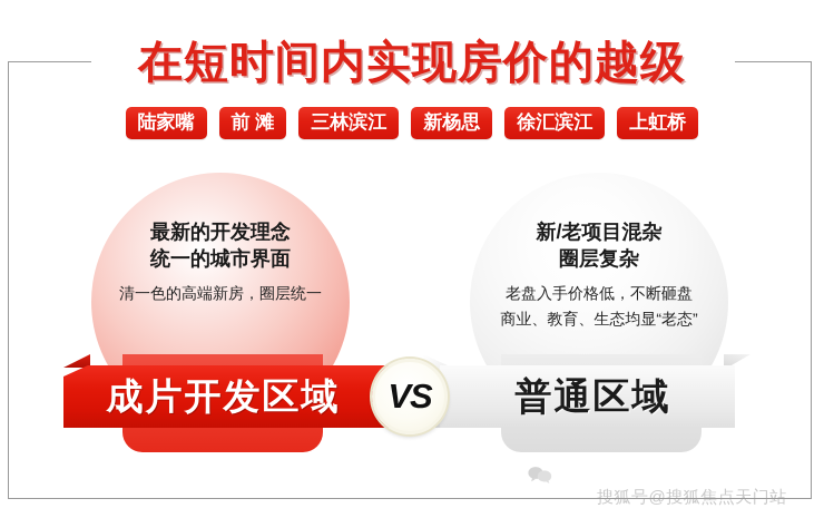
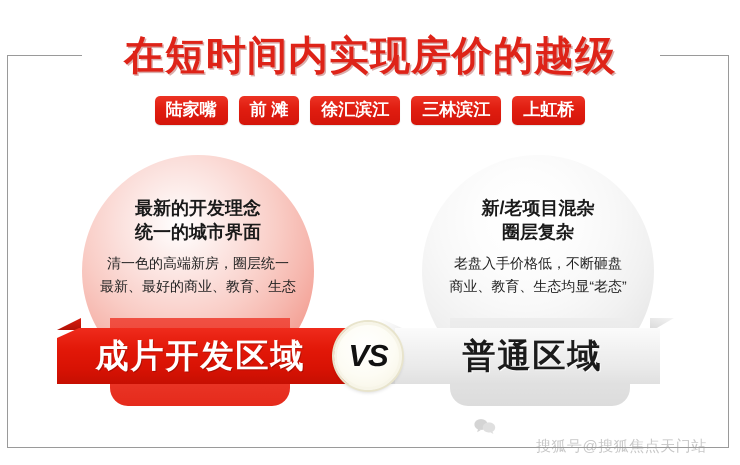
  在短时间内实现房价的越级
  陆家嘴
  前 滩
- 三林滨江
+ 徐汇滨江
- 新杨思
- 徐汇滨江
+ 三林滨江
  上虹桥
  最新的开发理念
  统一的城市界面
  清一色的高端新房，圈层统一
+ 最新、最好的商业、教育、生态
  新/老项目混杂
  圈层复杂
  老盘入手价格低，不断砸盘
  商业、教育、生态均显“老态”
  成片开发区域
  普通区域
  VS
  搜狐号@搜狐焦点天门站
